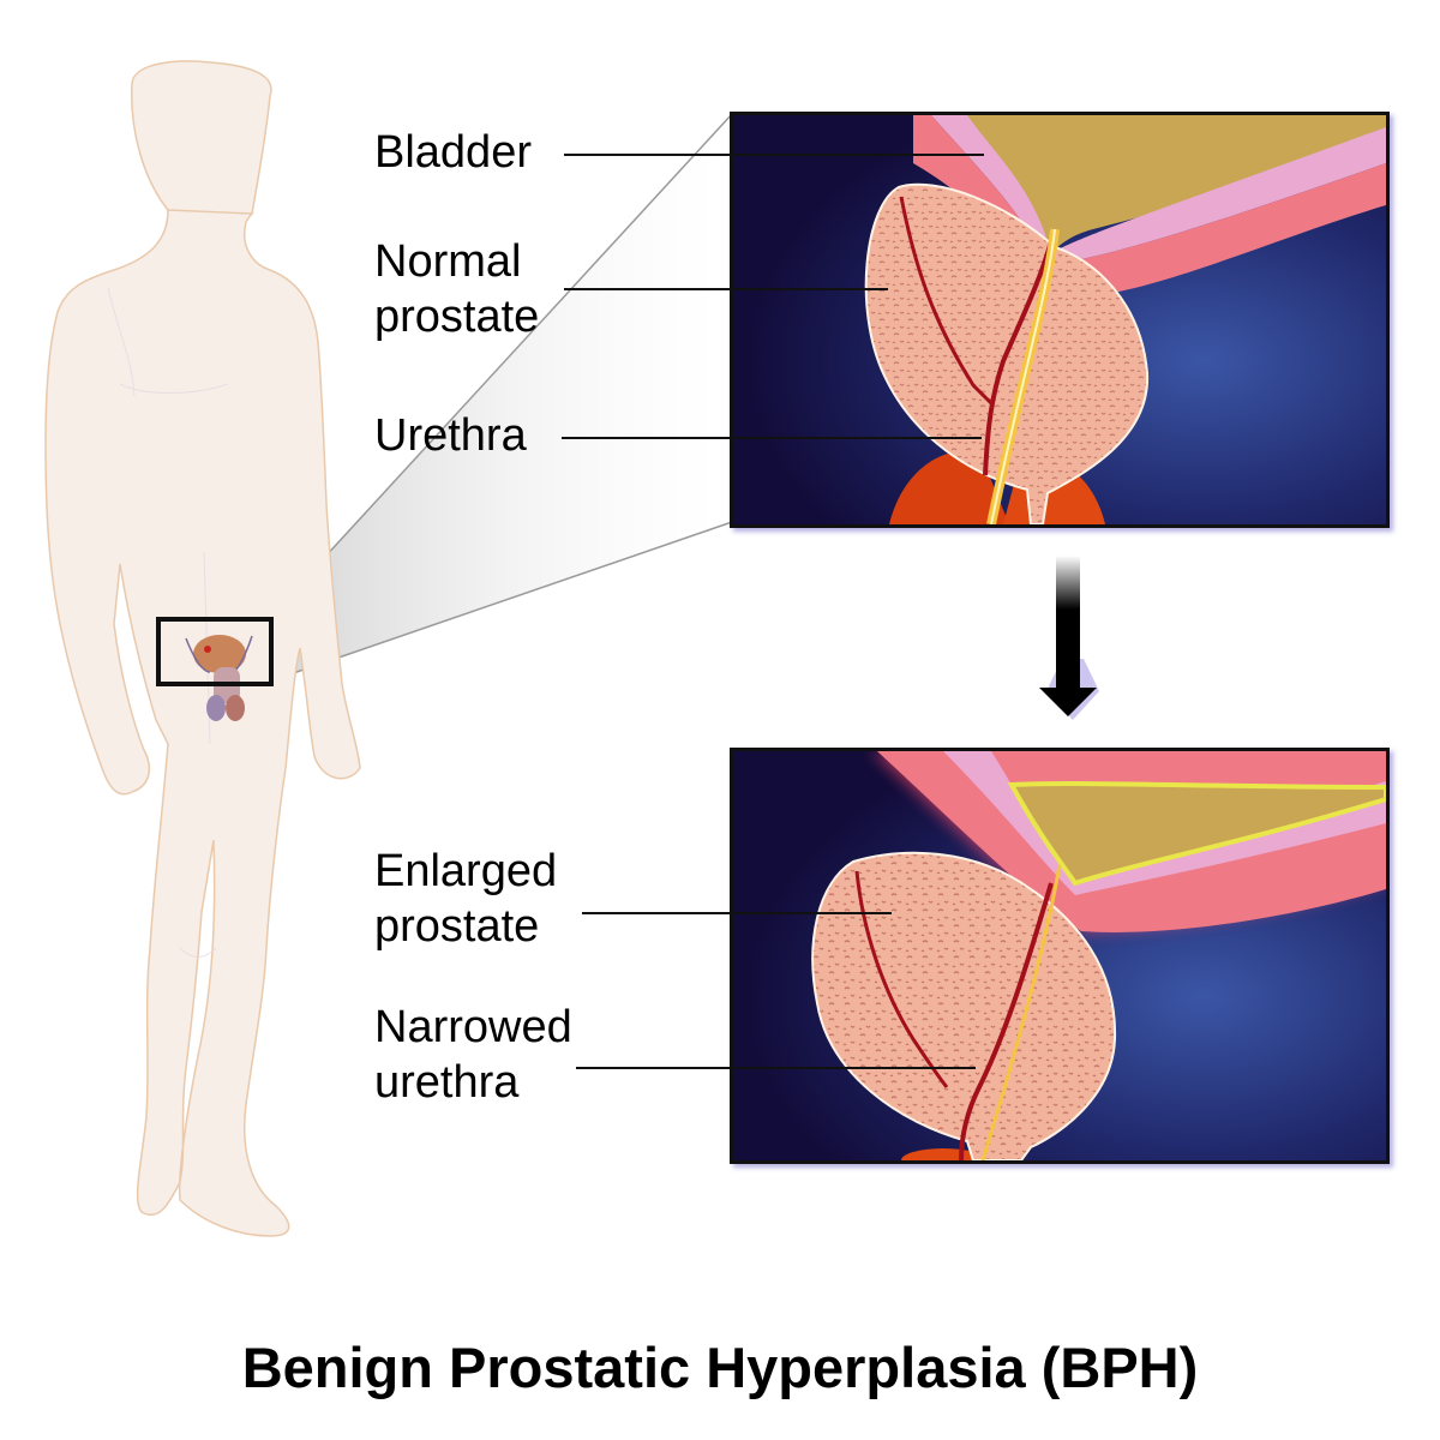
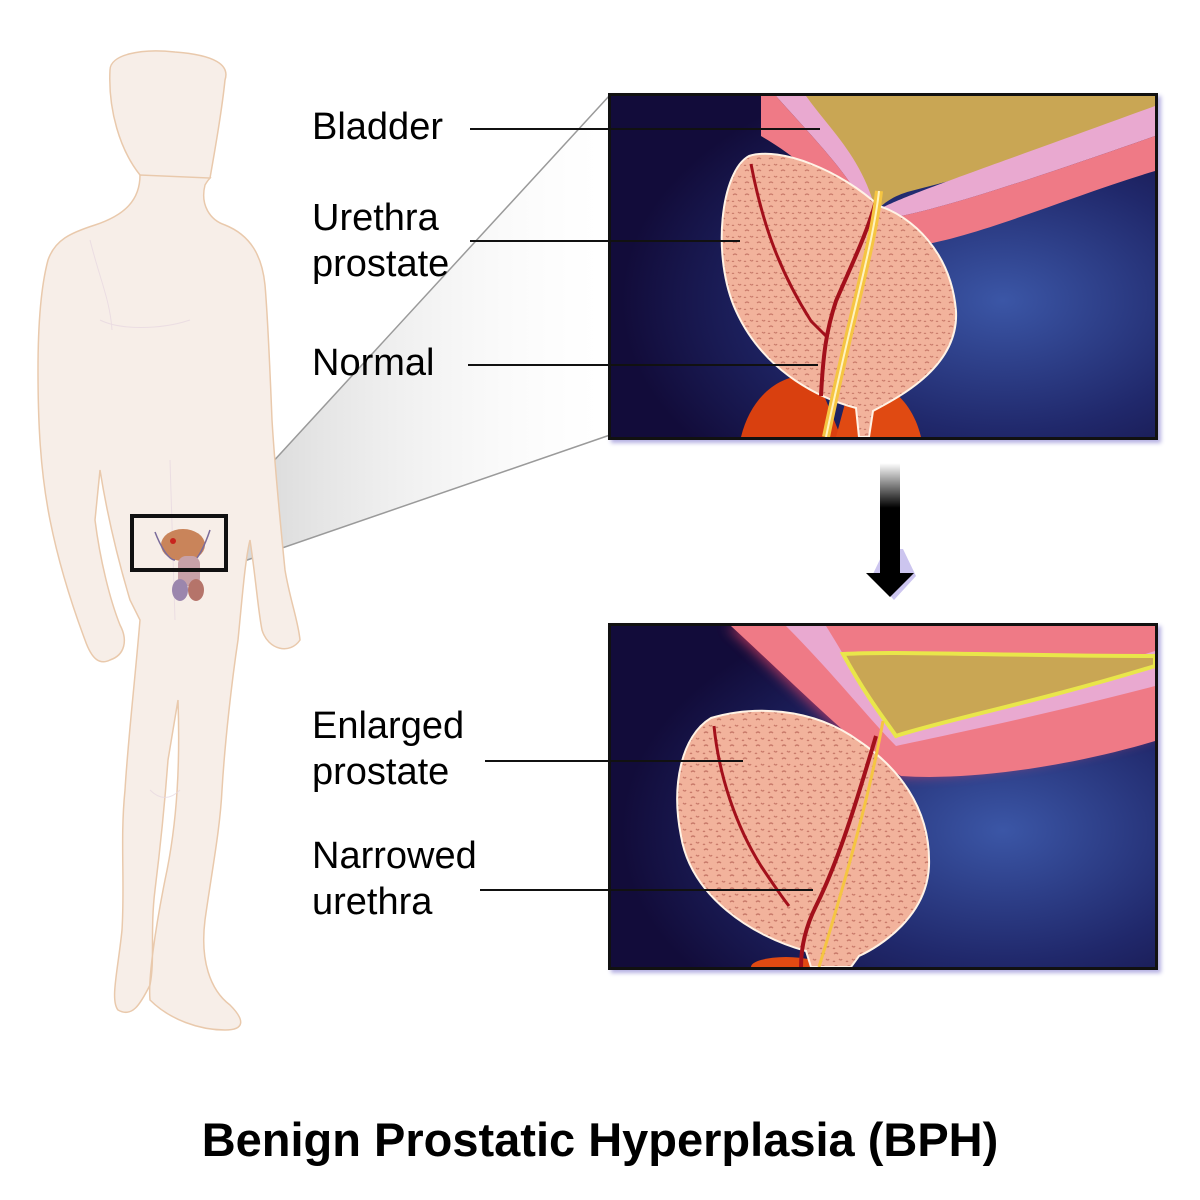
  Bladder
- Normal
+ Urethra
  prostate
- Urethra
+ Normal
  Enlarged
  prostate
  Narrowed
  urethra
  Benign Prostatic Hyperplasia (BPH)
